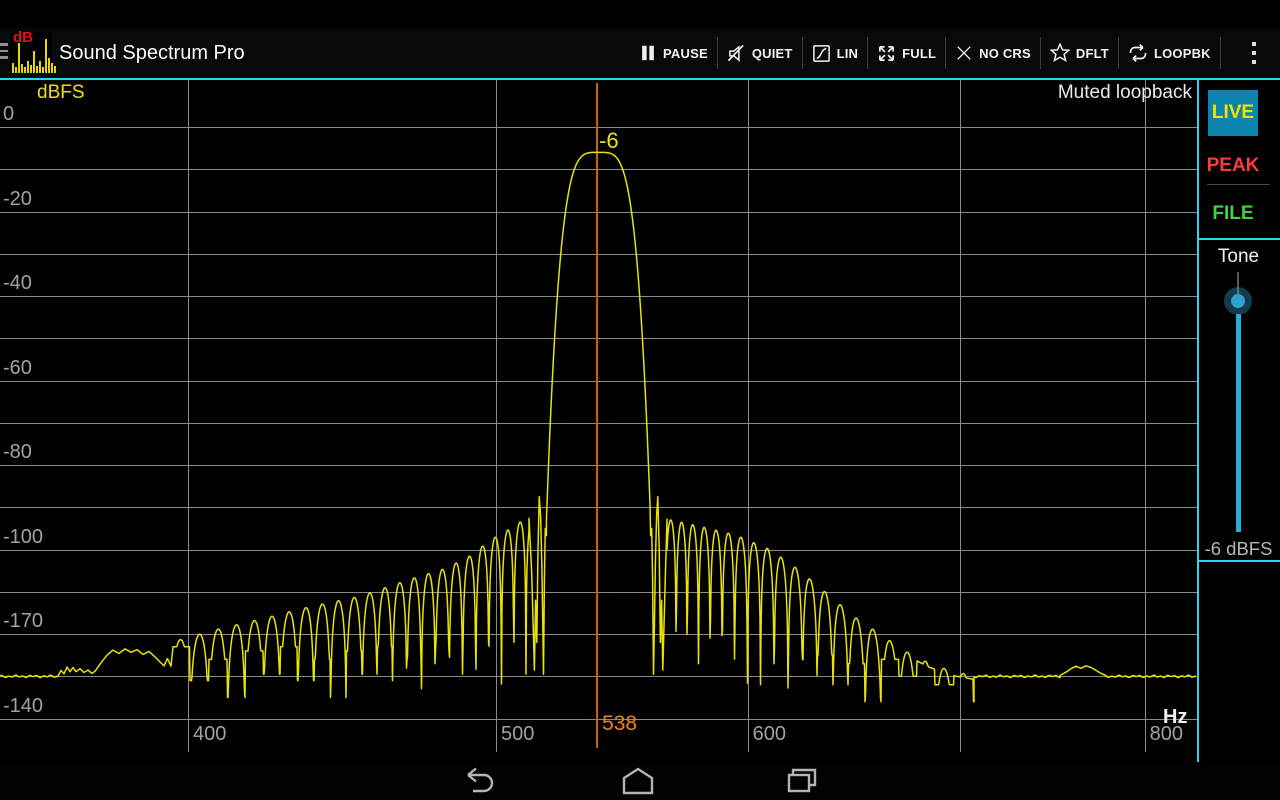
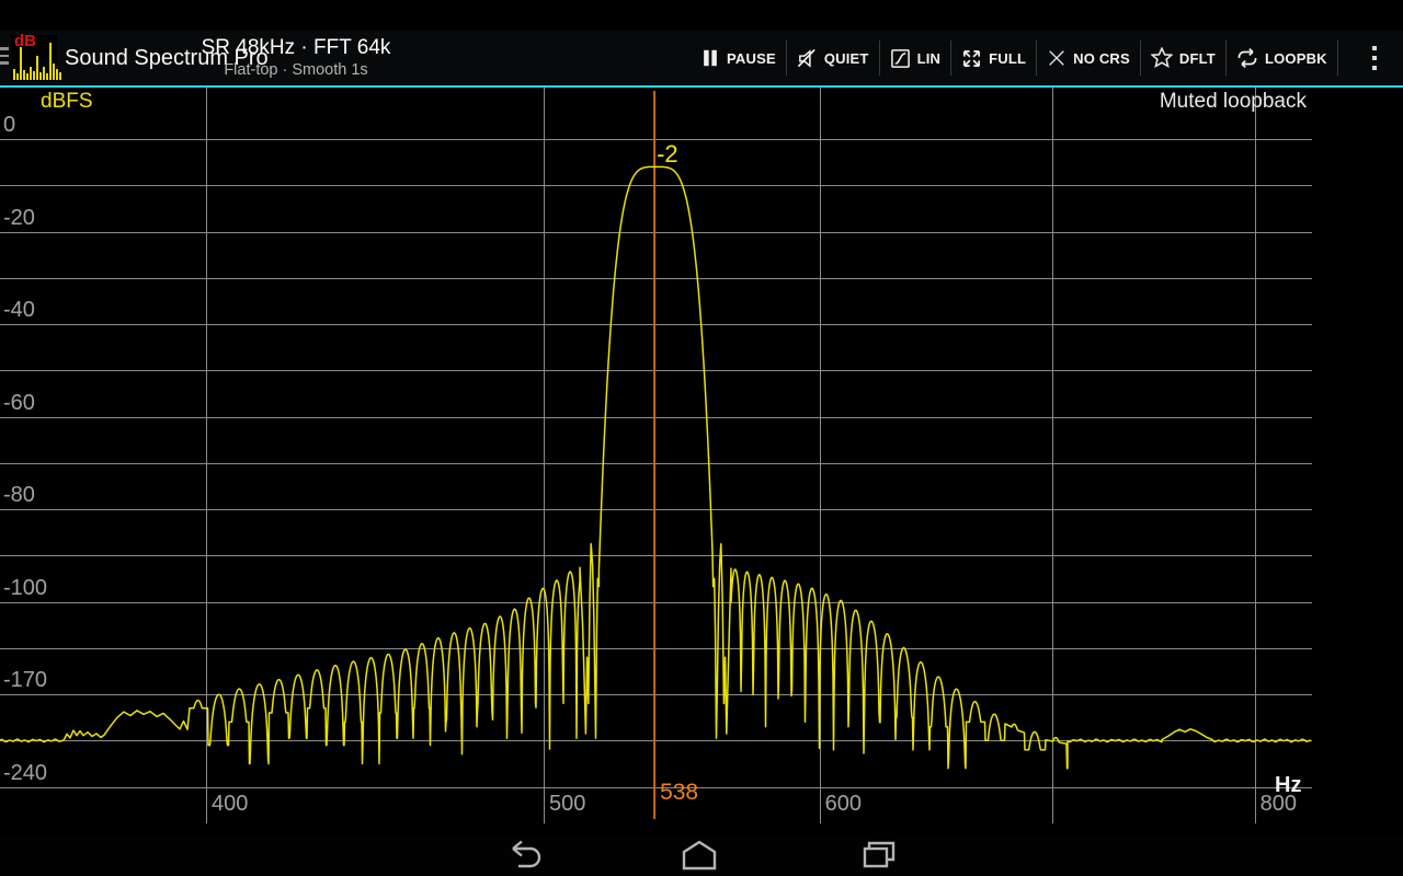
  dB
  Sound Spectrum Pro
+ SR 48kHz · FFT 64k
+ Flat-top · Smooth 1s
  PAUSE
  QUIET
  LIN
  FULL
  NO CRS
  DFLT
  LOOPBK
  dBFS
  Muted loopback
  Hz
  538
- -6
+ -2
  0
  -20
  -40
  -60
  -80
  -100
  -170
- -140
+ -240
  400
  500
  600
  800
- LIVE
- PEAK
- FILE
- Tone
- -6 dBFS
